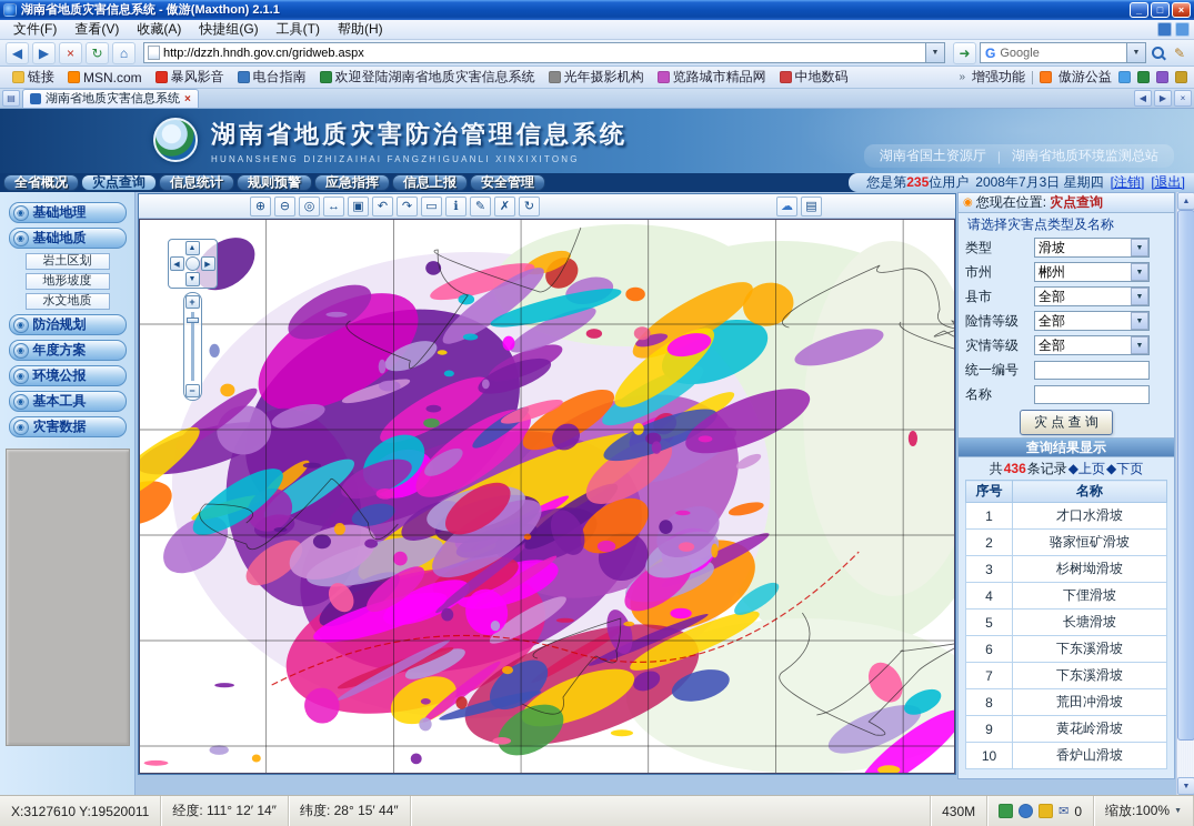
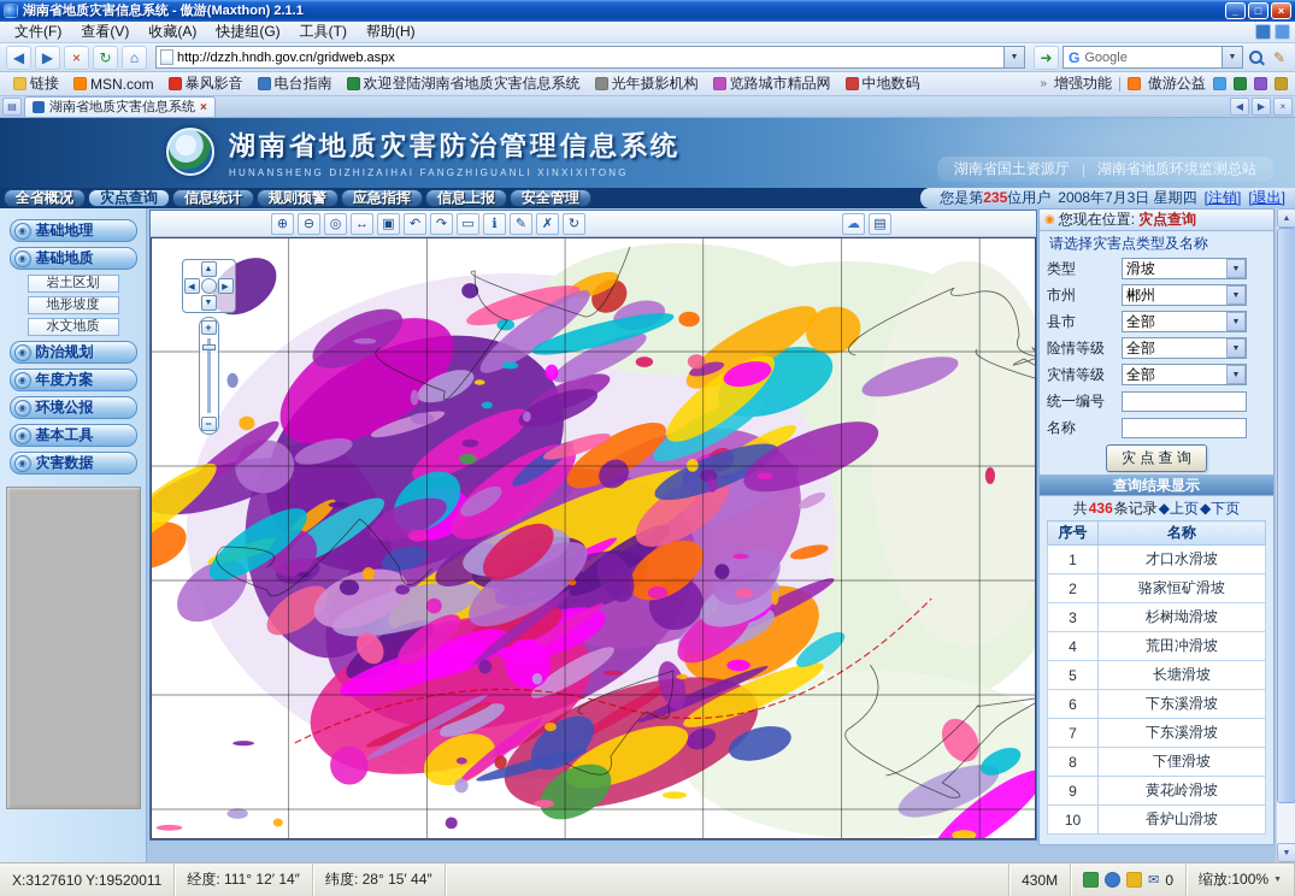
  湖南省地质灾害信息系统 - 傲游(Maxthon) 2.1.1
  _
  □
  ×
  文件(F)
  查看(V)
  收藏(A)
  快捷组(G)
  工具(T)
  帮助(H)
  ◀
  ▶
  ×
  ↻
  ⌂
  http://dzzh.hndh.gov.cn/gridweb.aspx
  ➜
  G
  Google
  ✎
  链接
  MSN.com
  暴风影音
  电台指南
  欢迎登陆湖南省地质灾害信息系统
  光年摄影机构
  览路城市精品网
  中地数码
  »
  增强功能
  傲游公益
  ▤
  湖南省地质灾害信息系统
  ×
  ◀
  ▶
  ×
  湖南省地质灾害防治管理信息系统
  HUNANSHENG DIZHIZAIHAI FANGZHIGUANLI XINXIXITONG
  湖南省国土资源厅
  |
  湖南省地质环境监测总站
  全省概况
  灾点查询
  信息统计
  规则预警
  应急指挥
  信息上报
  安全管理
  您是第235位用户
  2008年7月3日 星期四
  [注销]
  [退出]
  ◉
  基础地理
  ◉
  基础地质
  岩土区划
  地形坡度
  水文地质
  ◉
  防治规划
  ◉
  年度方案
  ◉
  环境公报
  ◉
  基本工具
  ◉
  灾害数据
  ⊕
  ⊖
  ◎
  ↔
  ▣
  ↶
  ↷
  ▭
  ℹ
  ✎
  ✗
  ↻
  ☁
  ▤
  +
  −
  ◉
  您现在位置:
  灾点查询
  请选择灾害点类型及名称
  类型
  滑坡
  市州
  郴州
  县市
  全部
  险情等级
  全部
  灾情等级
  全部
  统一编号
  名称
  灾 点 查 询
  查询结果显示
  共
  436
  条记录
  ◆上页
  ◆下页
  序号	名称
  1	才口水滑坡
  2	骆家恒矿滑坡
  3	杉树坳滑坡
- 4	下俚滑坡
+ 4	荒田冲滑坡
  5	长塘滑坡
  6	下东溪滑坡
  7	下东溪滑坡
- 8	荒田冲滑坡
+ 8	下俚滑坡
  9	黄花岭滑坡
  10	香炉山滑坡
  X:3127610 Y:19520011
  经度: 111° 12′ 14″
  纬度: 28° 15′ 44″
  430M
  ✉
  0
  缩放:100%
